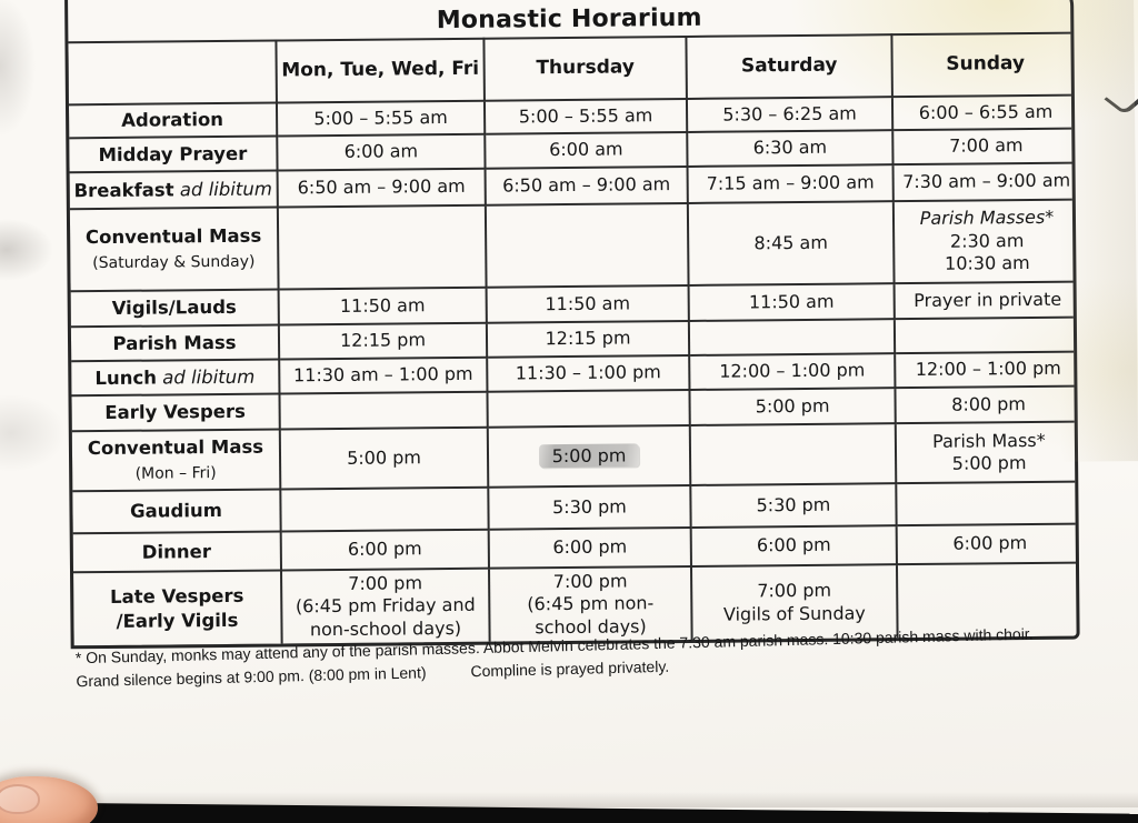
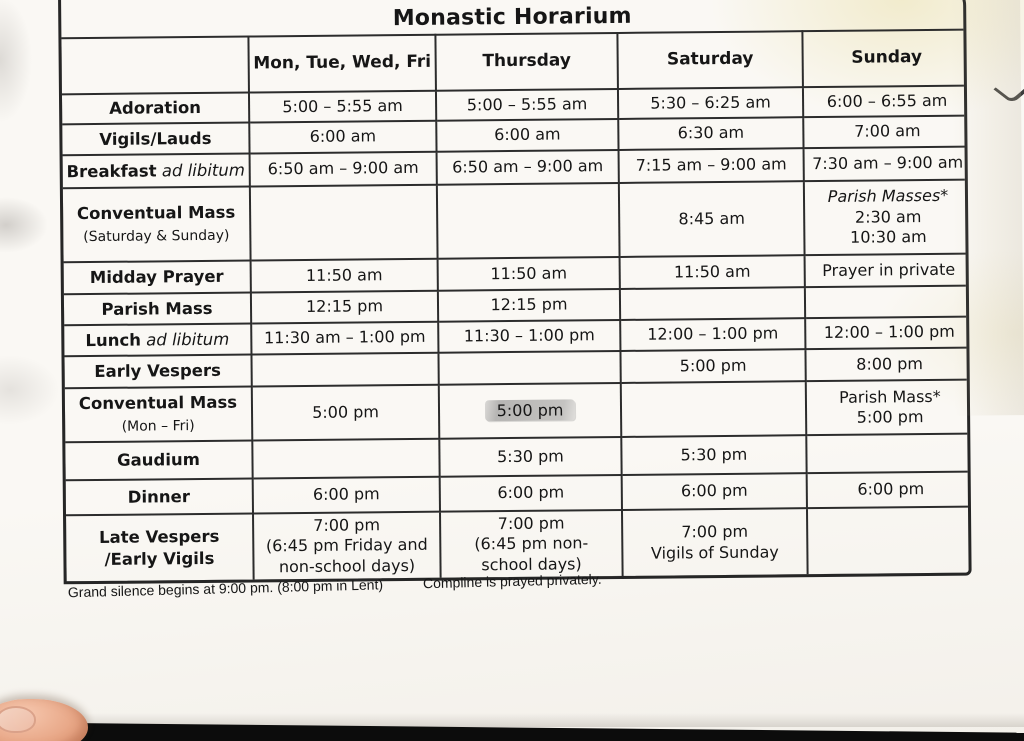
  Monastic Horarium
  	Mon, Tue, Wed, Fri	Thursday	Saturday	Sunday
  Adoration	5:00 – 5:55 am	5:00 – 5:55 am	5:30 – 6:25 am	6:00 – 6:55 am
- Midday Prayer	6:00 am	6:00 am	6:30 am	7:00 am
+ Vigils/Lauds	6:00 am	6:00 am	6:30 am	7:00 am
  Breakfast ad libitum	6:50 am – 9:00 am	6:50 am – 9:00 am	7:15 am – 9:00 am	7:30 am – 9:00 a
  Conventual Mass(Saturday & Sunday)			8:45 am	Parish Masses*2:30 am10:30 am
- Vigils/Lauds	11:50 am	11:50 am	11:50 am	Prayer in private
+ Midday Prayer	11:50 am	11:50 am	11:50 am	Prayer in private
  Parish Mass	12:15 pm	12:15 pm
  Lunch ad libitum	11:30 am – 1:00 pm	11:30 – 1:00 pm	12:00 – 1:00 pm	12:00 – 1:00 pm
  Early Vespers			5:00 pm	8:00 pm
  Conventual Mass(Mon – Fri)	5:00 pm	5:00 pm		Parish Mass*5:00 pm
  Gaudium		5:30 pm	5:30 pm
  Dinner	6:00 pm	6:00 pm	6:00 pm	6:00 pm
  Late Vespers/Early Vigils	7:00 pm(6:45 pm Friday andnon-school days)	7:00 pm(6:45 pm non-school days)	7:00 pmVigils of Sunday
- * On Sunday, monks may attend any of the parish masses. Abbot Melvin celebrates the 7:30 am parish mass. 10:30 parish mass with choir.
  Grand silence begins at 9:00 pm. (8:00 pm in Lent) Compline is prayed privately.
